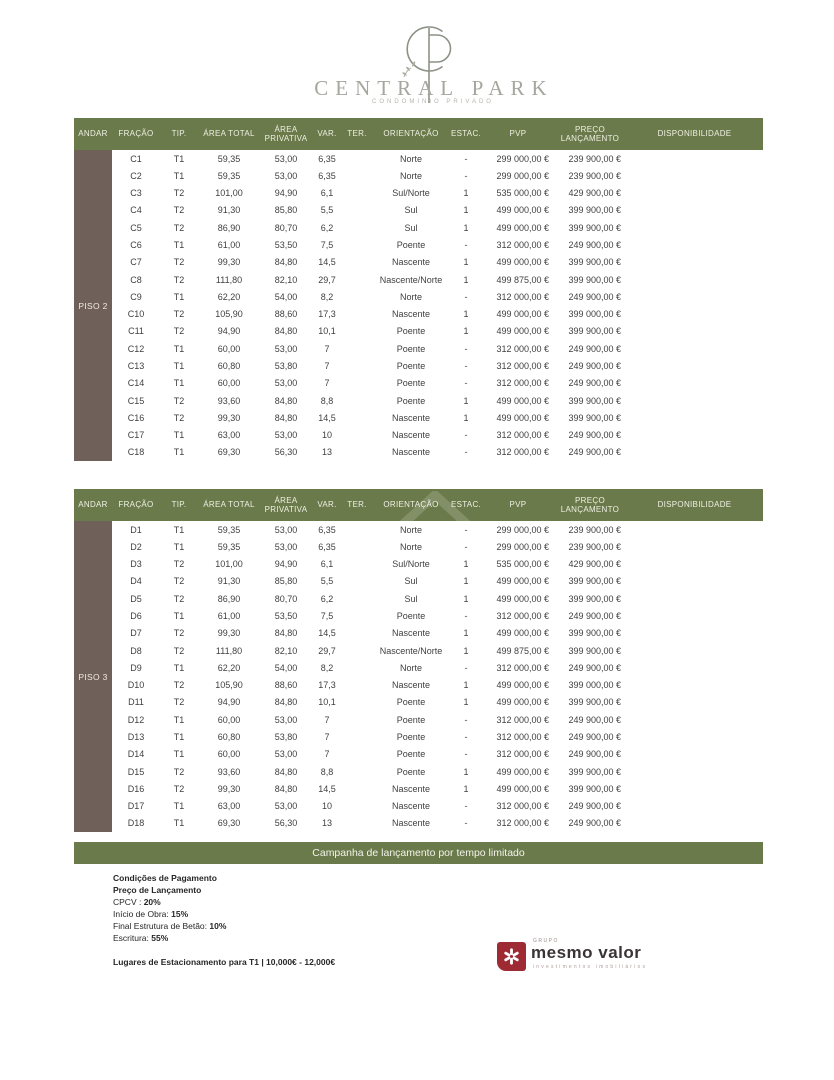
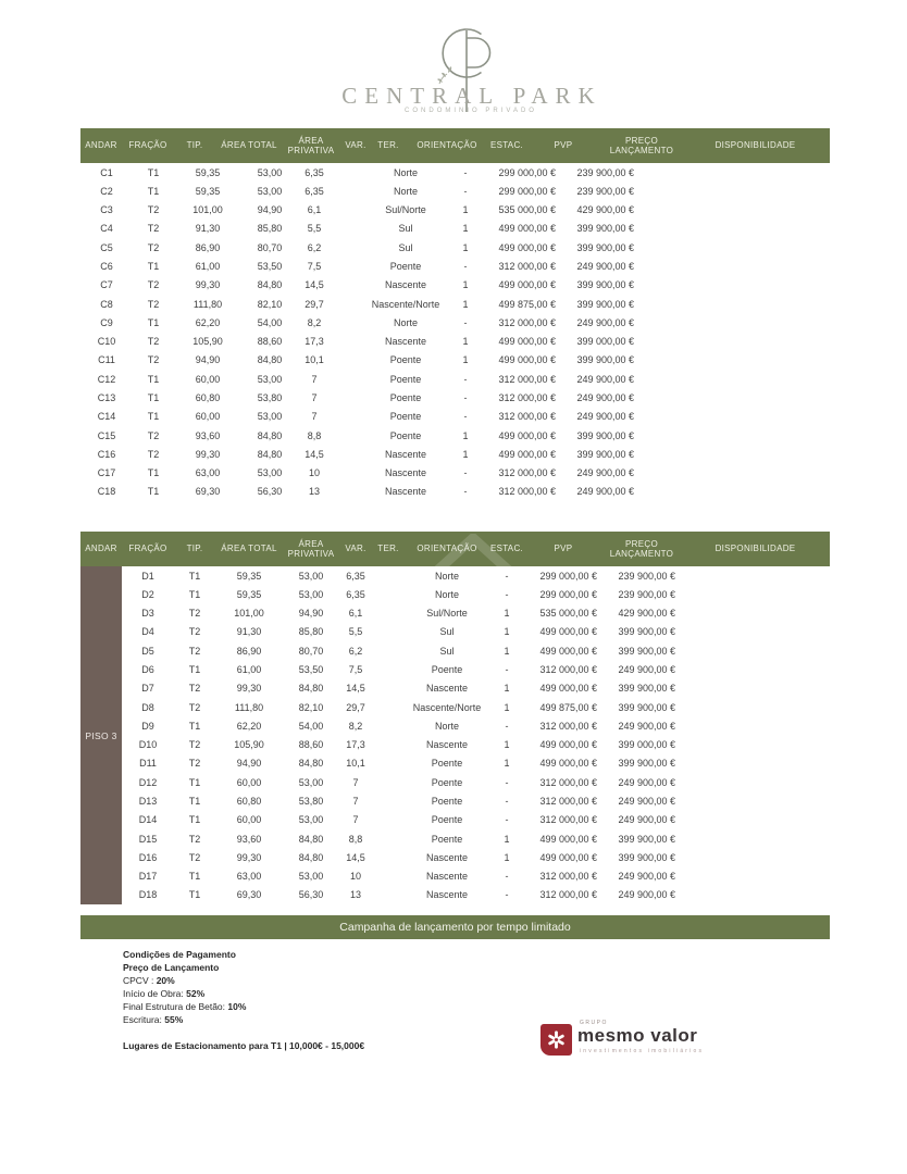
  CENTRAL PARK
  ANDAR
  FRAÇÃO
  TIP.
  ÁREA TOTAL
  ÁREA PRIVATIVA
  VAR.
  TER.
  ORIENTAÇÃO
  ESTAC.
  PVP
  PREÇO LANÇAMENTO
  DISPONIBILIDADE
- PISO 2
  C1
  T1
  59,35
  53,00
  6,35
  Norte
  -
  299 000,00 €
  239 900,00 €
  C2
  T1
  59,35
  53,00
  6,35
  Norte
  -
  299 000,00 €
  239 900,00 €
  C3
  T2
  101,00
  94,90
  6,1
  Sul/Norte
  1
  535 000,00 €
  429 900,00 €
  C4
  T2
  91,30
  85,80
  5,5
  Sul
  1
  499 000,00 €
  399 900,00 €
  C5
  T2
  86,90
  80,70
  6,2
  Sul
  1
  499 000,00 €
  399 900,00 €
  C6
  T1
  61,00
  53,50
  7,5
  Poente
  -
  312 000,00 €
  249 900,00 €
  C7
  T2
  99,30
  84,80
  14,5
  Nascente
  1
  499 000,00 €
  399 900,00 €
  C8
  T2
  111,80
  82,10
  29,7
  Nascente/Norte
  1
  499 875,00 €
  399 900,00 €
  C9
  T1
  62,20
  54,00
  8,2
  Norte
  -
  312 000,00 €
  249 900,00 €
  C10
  T2
  105,90
  88,60
  17,3
  Nascente
  1
  499 000,00 €
  399 000,00 €
  C11
  T2
  94,90
  84,80
  10,1
  Poente
  1
  499 000,00 €
  399 900,00 €
  C12
  T1
  60,00
  53,00
  7
  Poente
  -
  312 000,00 €
  249 900,00 €
  C13
  T1
  60,80
  53,80
  7
  Poente
  -
  312 000,00 €
  249 900,00 €
  C14
  T1
  60,00
  53,00
  7
  Poente
  -
  312 000,00 €
  249 900,00 €
  C15
  T2
  93,60
  84,80
  8,8
  Poente
  1
  499 000,00 €
  399 900,00 €
  C16
  T2
  99,30
  84,80
  14,5
  Nascente
  1
  499 000,00 €
  399 900,00 €
  C17
  T1
  63,00
  53,00
  10
  Nascente
  -
  312 000,00 €
  249 900,00 €
  C18
  T1
  69,30
  56,30
  13
  Nascente
  -
  312 000,00 €
  249 900,00 €
  ANDAR
  FRAÇÃO
  TIP.
  ÁREA TOTAL
  ÁREA PRIVATIVA
  VAR.
  TER.
  ORIENTAÇÃO
  ESTAC.
  PVP
  PREÇO LANÇAMENTO
  DISPONIBILIDADE
  PISO 3
  D1
  T1
  59,35
  53,00
  6,35
  Norte
  -
  299 000,00 €
  239 900,00 €
  D2
  T1
  59,35
  53,00
  6,35
  Norte
  -
  299 000,00 €
  239 900,00 €
  D3
  T2
  101,00
  94,90
  6,1
  Sul/Norte
  1
  535 000,00 €
  429 900,00 €
  D4
  T2
  91,30
  85,80
  5,5
  Sul
  1
  499 000,00 €
  399 900,00 €
  D5
  T2
  86,90
  80,70
  6,2
  Sul
  1
  499 000,00 €
  399 900,00 €
  D6
  T1
  61,00
  53,50
  7,5
  Poente
  -
  312 000,00 €
  249 900,00 €
  D7
  T2
  99,30
  84,80
  14,5
  Nascente
  1
  499 000,00 €
  399 900,00 €
  D8
  T2
  111,80
  82,10
  29,7
  Nascente/Norte
  1
  499 875,00 €
  399 900,00 €
  D9
  T1
  62,20
  54,00
  8,2
  Norte
  -
  312 000,00 €
  249 900,00 €
  D10
  T2
  105,90
  88,60
  17,3
  Nascente
  1
  499 000,00 €
  399 000,00 €
  D11
  T2
  94,90
  84,80
  10,1
  Poente
  1
  499 000,00 €
  399 900,00 €
  D12
  T1
  60,00
  53,00
  7
  Poente
  -
  312 000,00 €
  249 900,00 €
  D13
  T1
  60,80
  53,80
  7
  Poente
  -
  312 000,00 €
  249 900,00 €
  D14
  T1
  60,00
  53,00
  7
  Poente
  -
  312 000,00 €
  249 900,00 €
  D15
  T2
  93,60
  84,80
  8,8
  Poente
  1
  499 000,00 €
  399 900,00 €
  D16
  T2
  99,30
  84,80
  14,5
  Nascente
  1
  499 000,00 €
  399 900,00 €
  D17
  T1
  63,00
  53,00
  10
  Nascente
  -
  312 000,00 €
  249 900,00 €
  D18
  T1
  69,30
  56,30
  13
  Nascente
  -
  312 000,00 €
  249 900,00 €
  Campanha de lançamento por tempo limitado
  Condições de Pagamento
  Preço de Lançamento
  CPCV : 20%
- Início de Obra: 15%
+ Início de Obra: 52%
  Final Estrutura de Betão: 10%
  Escritura: 55%
- Lugares de Estacionamento para T1 | 10,000€ - 12,000€
+ Lugares de Estacionamento para T1 | 10,000€ - 15,000€
  mesmo valor
